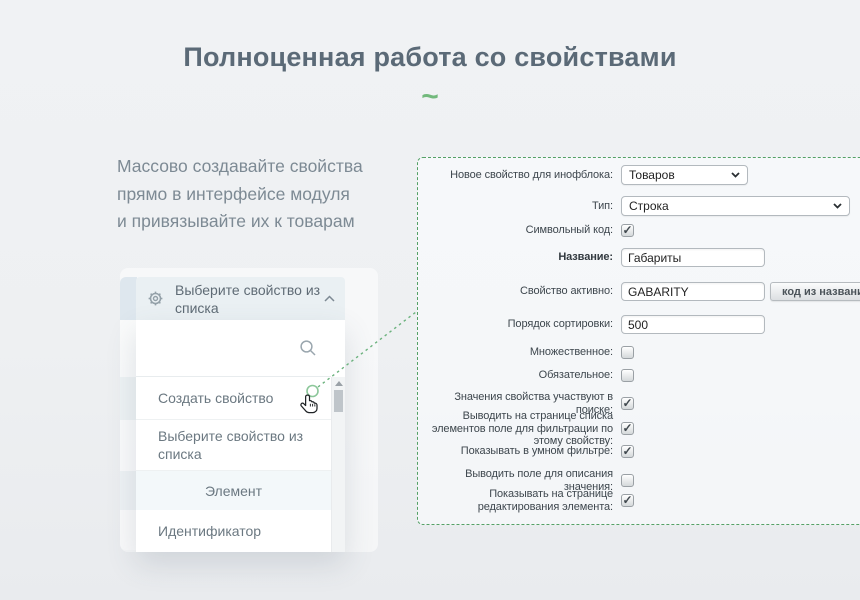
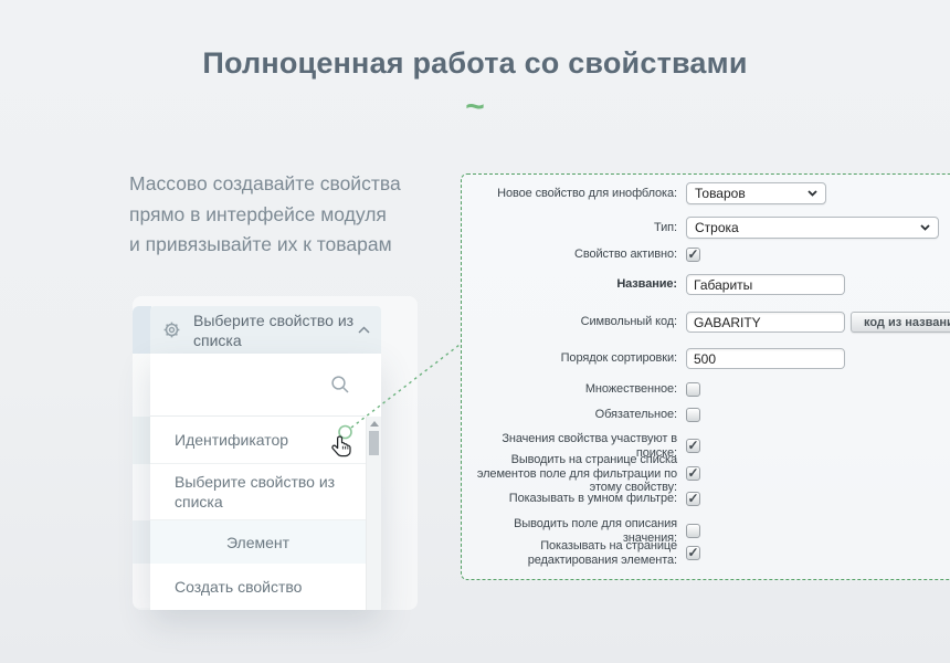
  Полноценная работа со свойствами
  ~
  Массово создавайте свойства
  прямо в интерфейсе модуля
  и привязывайте их к товарам
  Выберите свойство из списка
- Создать свойство
+ Идентификатор
  Выберите свойство из списка
  Элемент
- Идентификатор
+ Создать свойство
  Новое свойство для инофблока:
  Товаров
  Тип:
  Строка
- Символьный код:
+ Свойство активно:
  ✓
  Название:
  Габариты
- Свойство активно:
+ Символьный код:
  GABARITY
  код из назван
  Порядок сортировки:
  500
  Множественное:
  Обязательное:
  Значения свойства участвуют в поиске:
  ✓
  Выводить на странице списка элементов поле для фильтрации по этому свойству:
  ✓
  Показывать в умном фильтре:
  ✓
  Выводить поле для описания значения:
  Показывать на странице редактирования элемента:
  ✓
